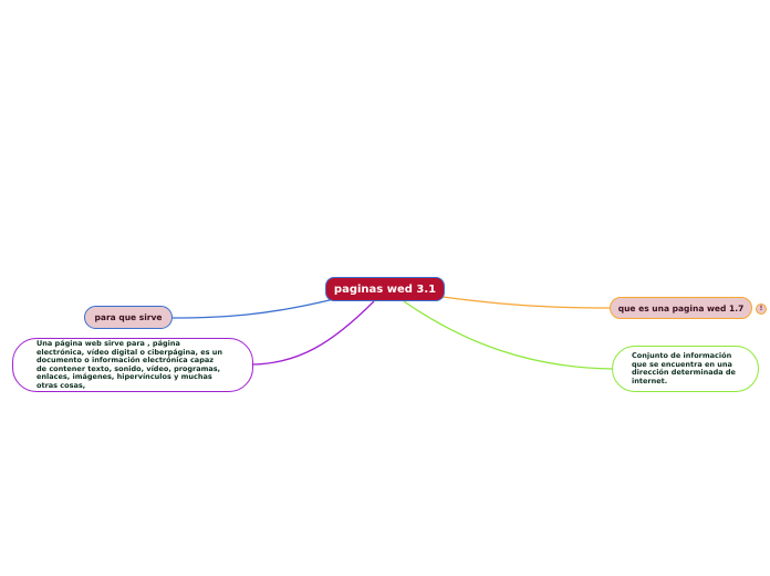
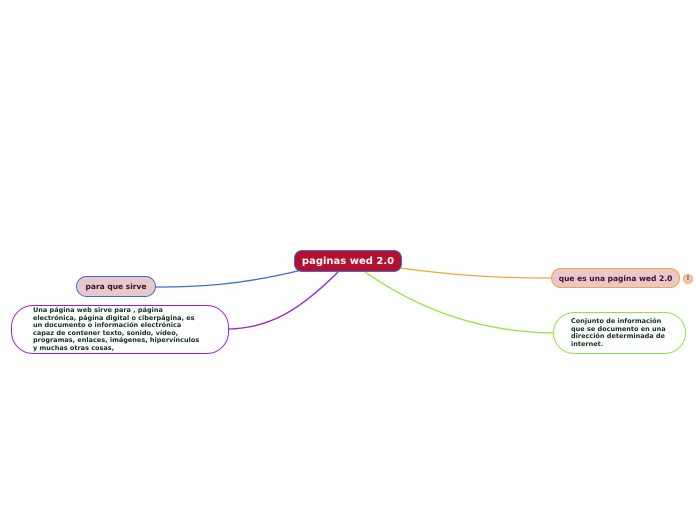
- paginas wed 3.1
+ paginas wed 2.0
  para que sirve
- Una página web sirve para , página electrónica, vídeo digital o ciberpágina, es un documento o información electrónica capaz de contener texto, sonido, vídeo, programas, enlaces, imágenes, hipervínculos y muchas otras cosas,
+ Una página web sirve para , página electrónica, página digital o ciberpágina, es un documento o información electrónica capaz de contener texto, sonido, vídeo, programas, enlaces, imágenes, hipervínculos y muchas otras cosas,
- que es una pagina wed 1.7
+ que es una pagina wed 2.0
- Conjunto de información que se encuentra en una dirección determinada de internet.
+ Conjunto de información que se documento en una dirección determinada de internet.
